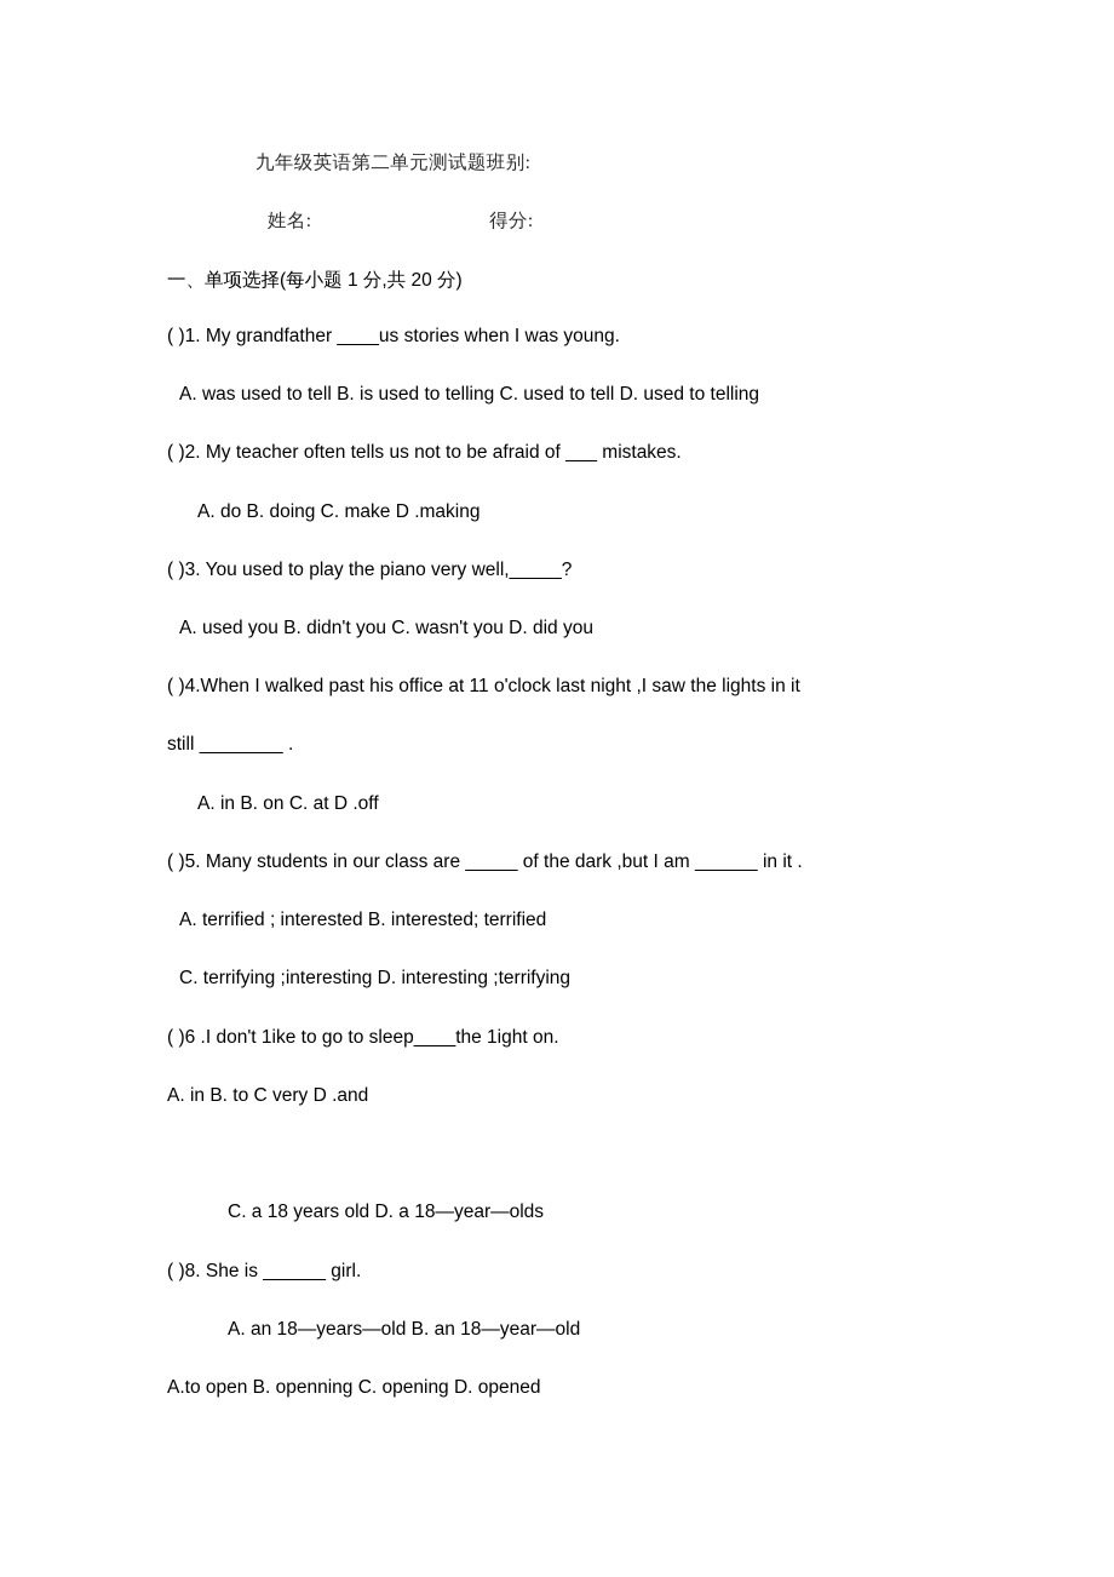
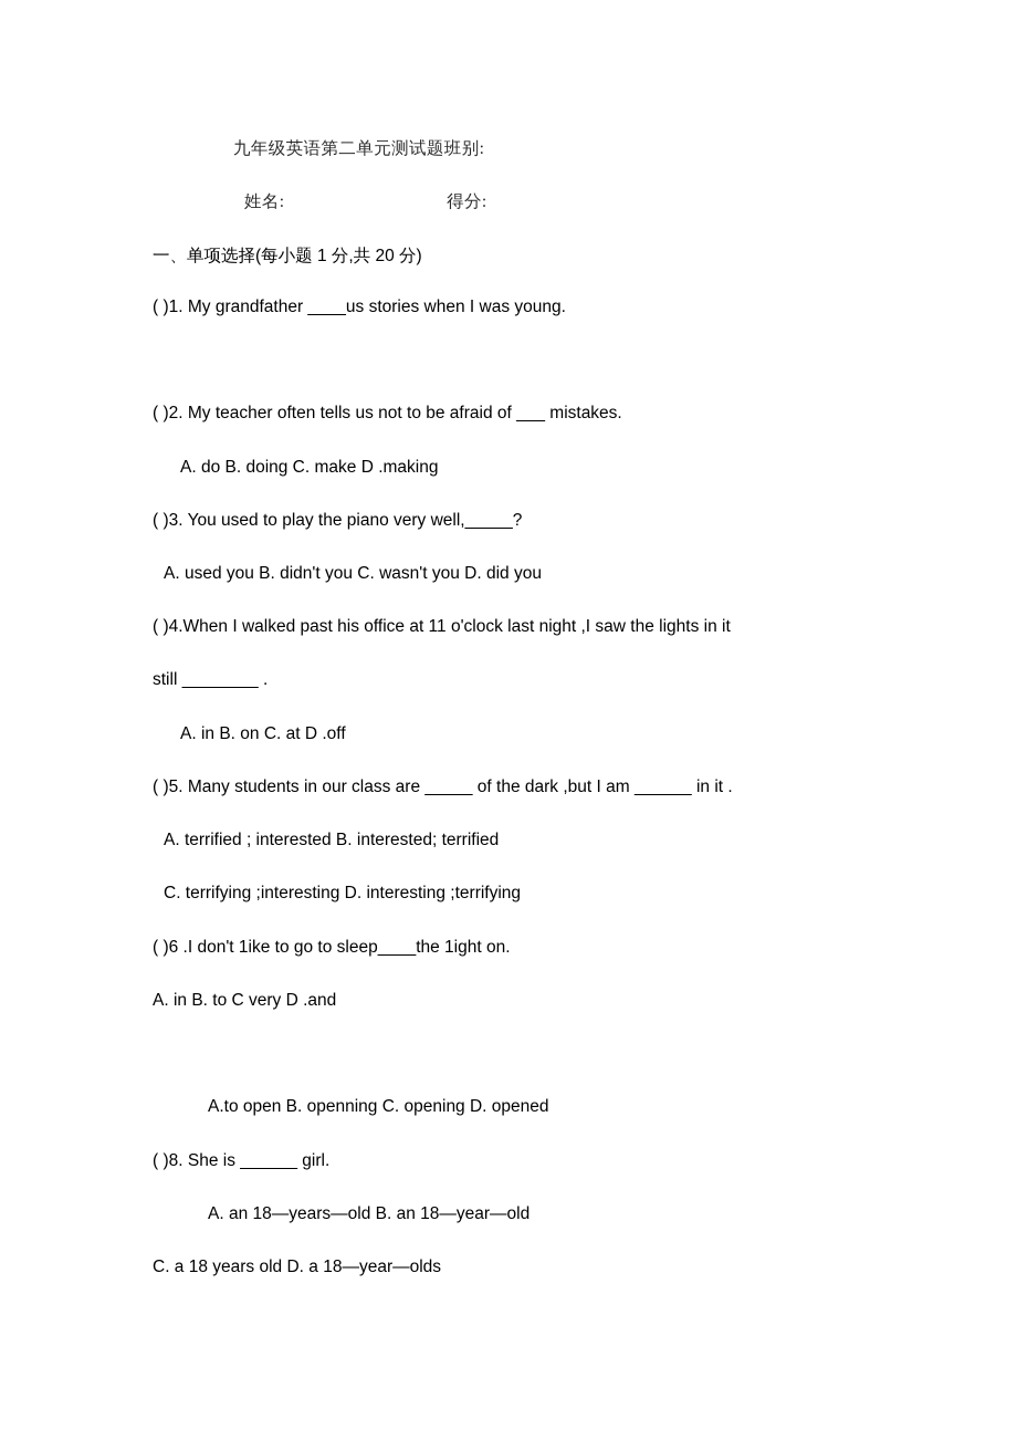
  九年级英语第二单元测试题班别:
  姓名: 得分:
  一、单项选择(每小题 1 分,共 20 分)
  ( )1. My grandfather ____us stories when I was young.
- A. was used to tell B. is used to telling C. used to tell D. used to telling
  ( )2. My teacher often tells us not to be afraid of ___ mistakes.
  A. do B. doing C. make D .making
  ( )3. You used to play the piano very well,_____?
  A. used you B. didn't you C. wasn't you D. did you
  ( )4.When I walked past his office at 11 o'clock last night ,I saw the lights in it
  still ________ .
  A. in B. on C. at D .off
  ( )5. Many students in our class are _____ of the dark ,but I am ______ in it .
  A. terrified ; interested B. interested; terrified
  C. terrifying ;interesting D. interesting ;terrifying
  ( )6 .I don't 1ike to go to sleep____the 1ight on.
  A. in B. to C very D .and
- C. a 18 years old D. a 18—year—olds
+ A.to open B. openning C. opening D. opened
  ( )8. She is ______ girl.
  A. an 18—years—old B. an 18—year—old
- A.to open B. openning C. opening D. opened
+ C. a 18 years old D. a 18—year—olds
